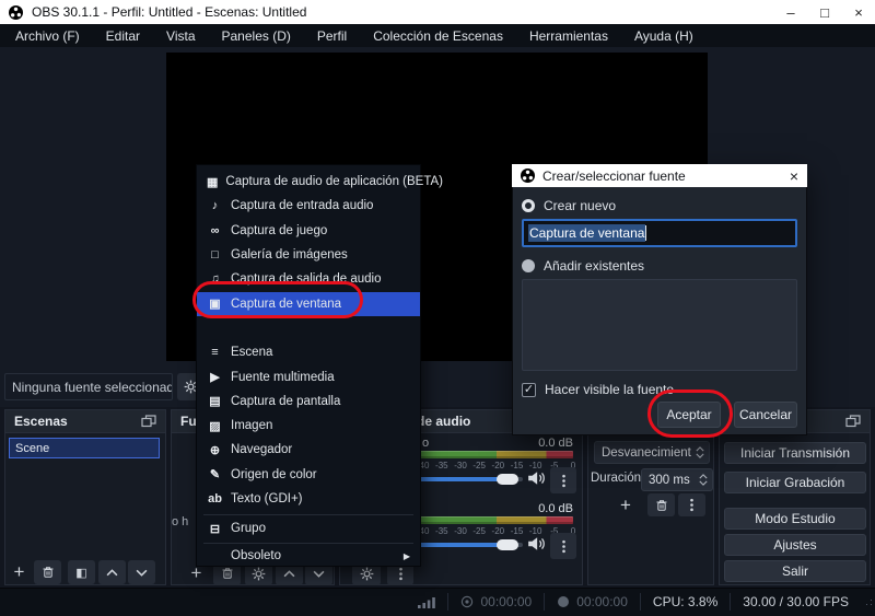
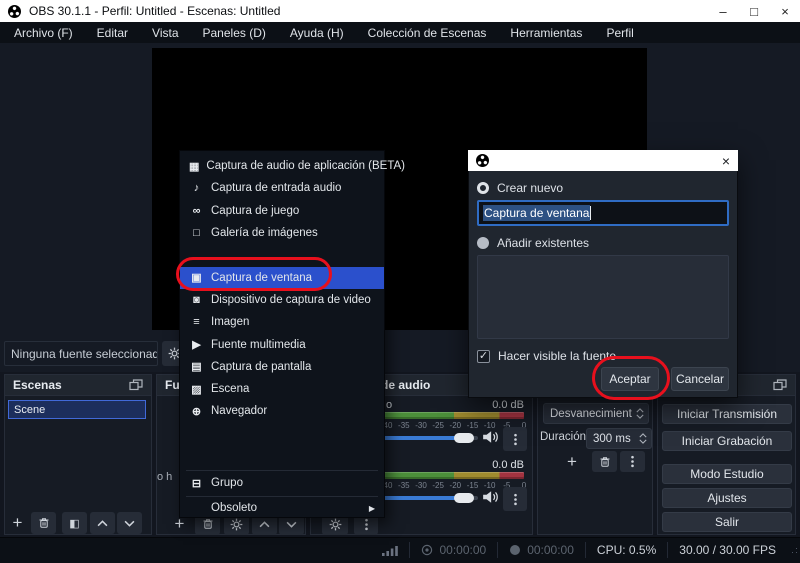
  OBS 30.1.1 - Perfil: Untitled - Escenas: Untitled
  –
  □
  ×
  Archivo (F)
  Editar
  Vista
  Paneles (D)
- Perfil
+ Ayuda (H)
  Colección de Escenas
  Herramientas
- Ayuda (H)
+ Perfil
  Ninguna fuente seleccionad
  Escenas
  Scene
  +
  ◧
  o h
  +
  o
  0.0 dB
  -35
  -30
  -25
  -20
  -15
  -10
  -5
  0
  0.0 dB
  -35
  -30
  -25
  -20
  -15
  -10
  -5
  0
  Desvanecimient
  Duración
  300 ms
  +
  Iniciar Transmisión
  Iniciar Grabación
  Modo Estudio
  Ajustes
  Salir
  00:00:00
  00:00:00
- CPU: 3.8%
+ CPU: 0.5%
  30.00 / 30.00 FPS
  ▦
  Captura de audio de aplicación (BETA)
  ♪
  Captura de entrada audio
  ∞
  Captura de juego
  □
  Galería de imágenes
- ♫
- Captura de salida de audio
  ▣
  Captura de ventana
+ ◙
+ Dispositivo de captura de video
  ≡
- Escena
+ Imagen
  ▶
  Fuente multimedia
  ▤
  Captura de pantalla
  ▨
- Imagen
+ Escena
  ⊕
  Navegador
- ✎
- Origen de color
- ab
- Texto (GDI+)
  ⊟
  Grupo
  Obsoleto
  ▶
- Crear/seleccionar fuente
  ×
  Crear nuevo
  Captura de ventana
  Añadir existentes
  ✓
  Hacer visible la fuente
  Aceptar
  Cancelar
